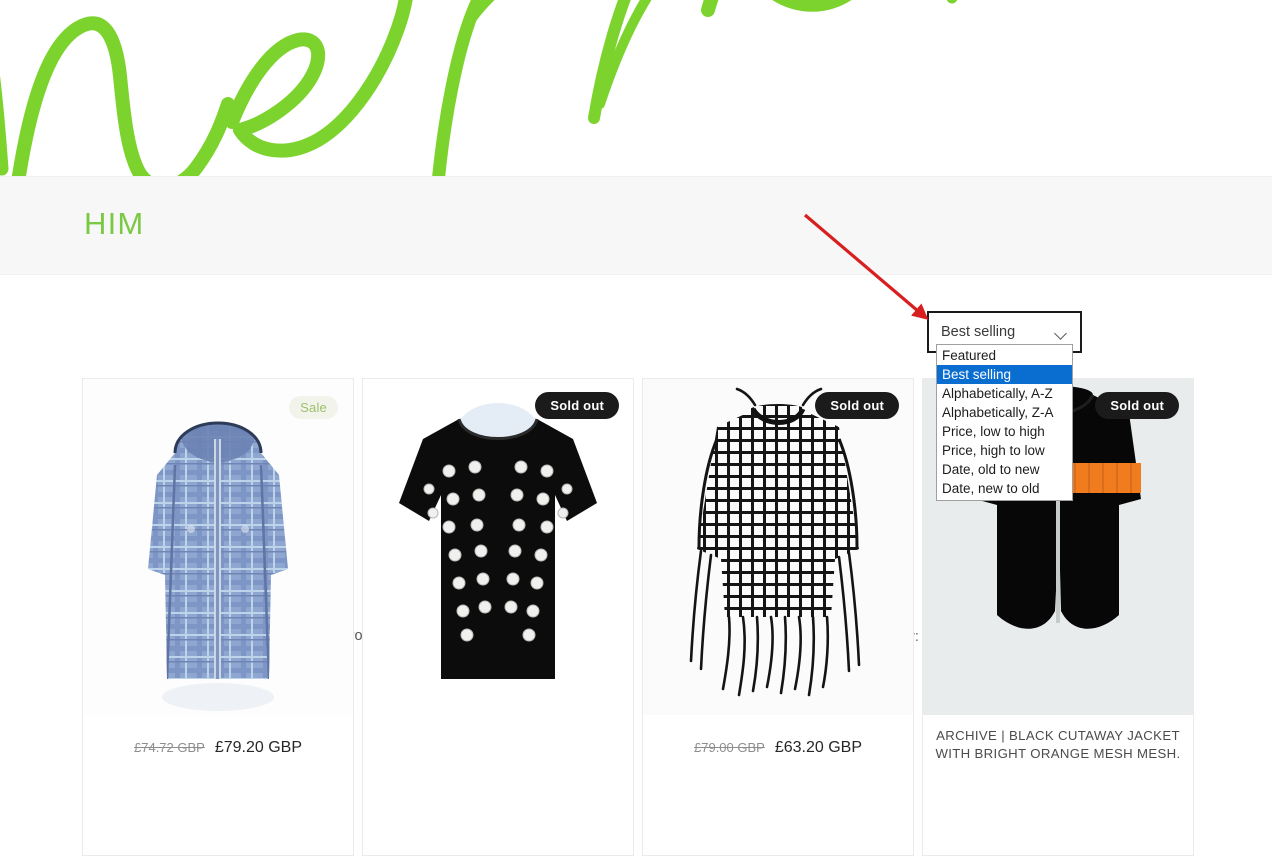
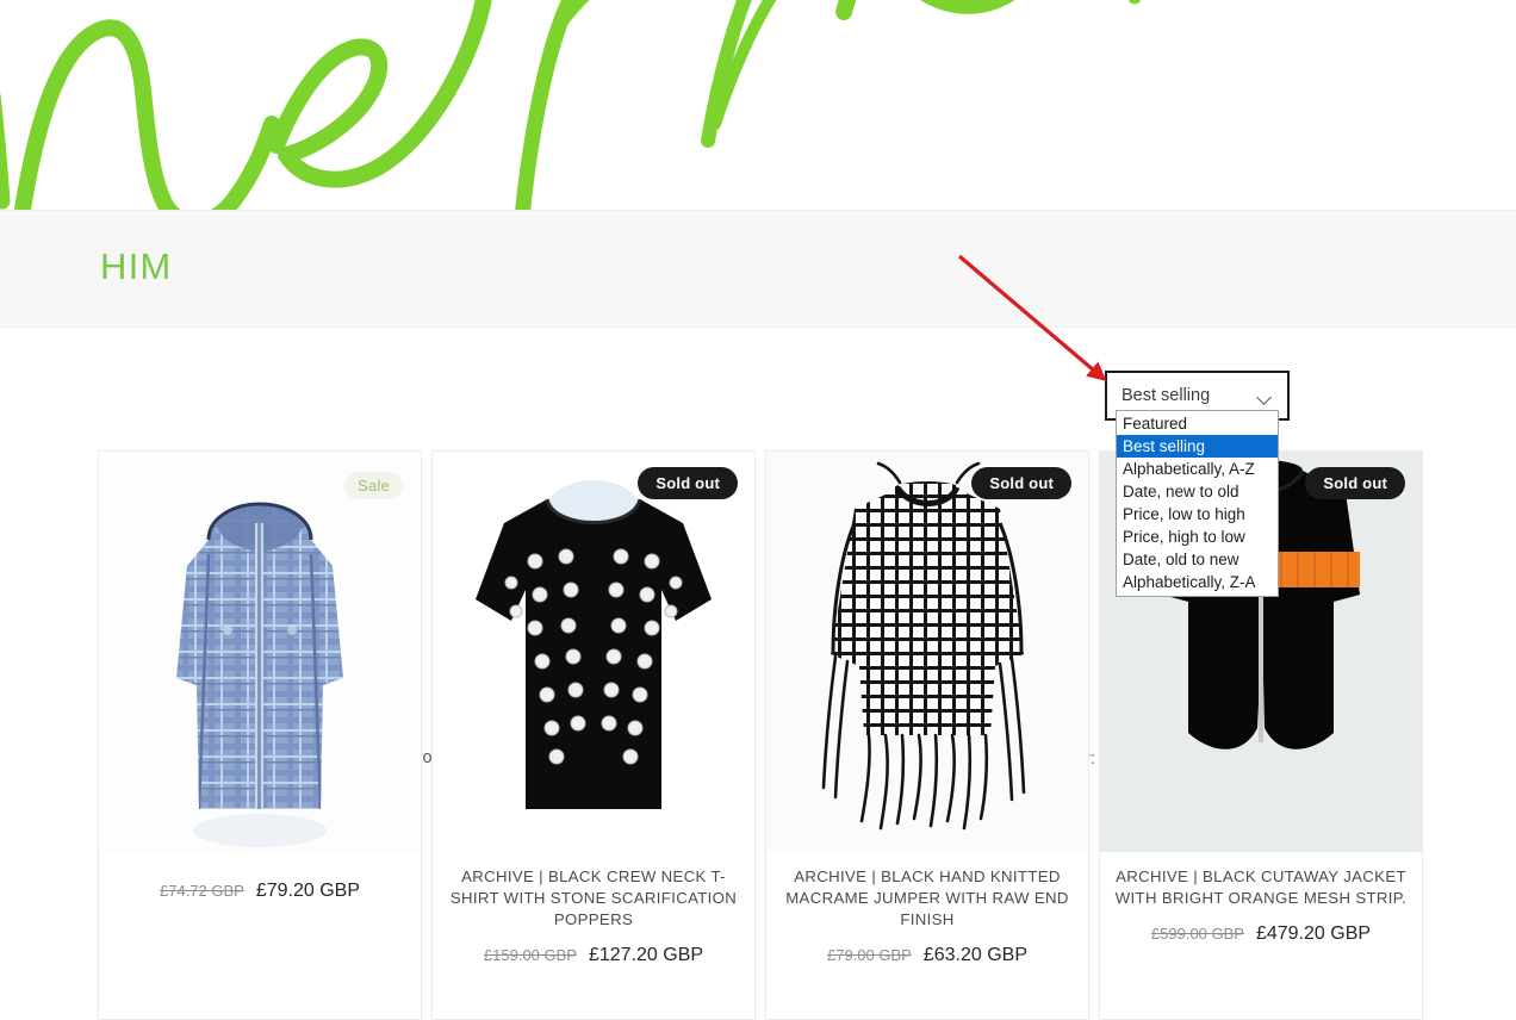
  HIM
  Best selling
  Featured
  Best selling
  Alphabetically, A-Z
- Alphabetically, Z-A
+ Date, new to old
  Price, low to high
  Price, high to low
  Date, old to new
- Date, new to old
+ Alphabetically, Z-A
  Sale
  £74.72 GBP
  £79.20 GBP
  Sold out
+ ARCHIVE | BLACK CREW NECK T-SHIRT WITH STONE SCARIFICATION POPPERS
+ £159.00 GBP
+ £127.20 GBP
  Sold out
+ ARCHIVE | BLACK HAND KNITTED MACRAME JUMPER WITH RAW END FINISH
  £79.00 GBP
  £63.20 GBP
  Sold out
- ARCHIVE | BLACK CUTAWAY JACKET WITH BRIGHT ORANGE MESH MESH.
+ ARCHIVE | BLACK CUTAWAY JACKET WITH BRIGHT ORANGE MESH STRIP.
+ £599.00 GBP
+ £479.20 GBP
